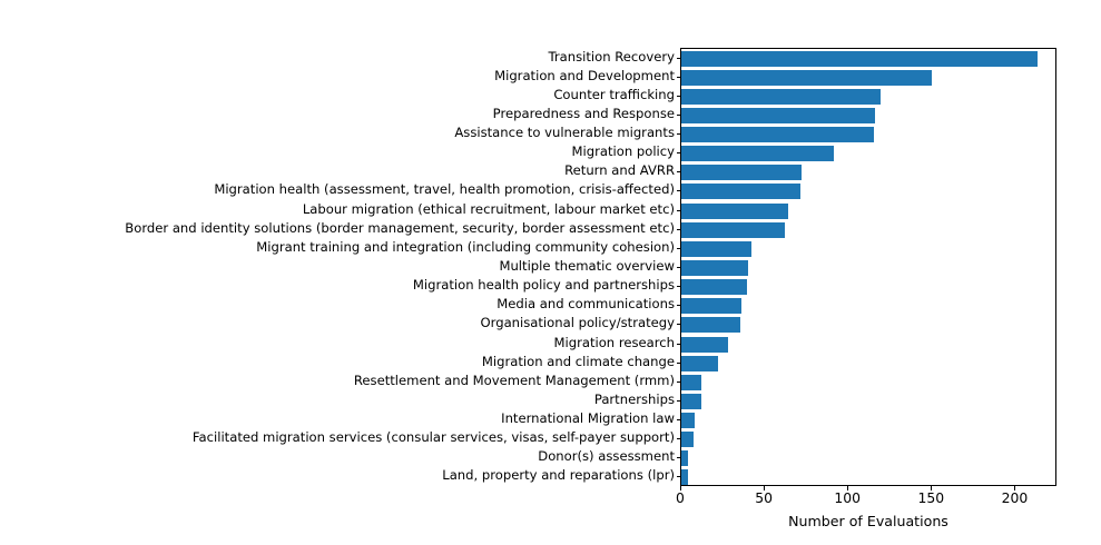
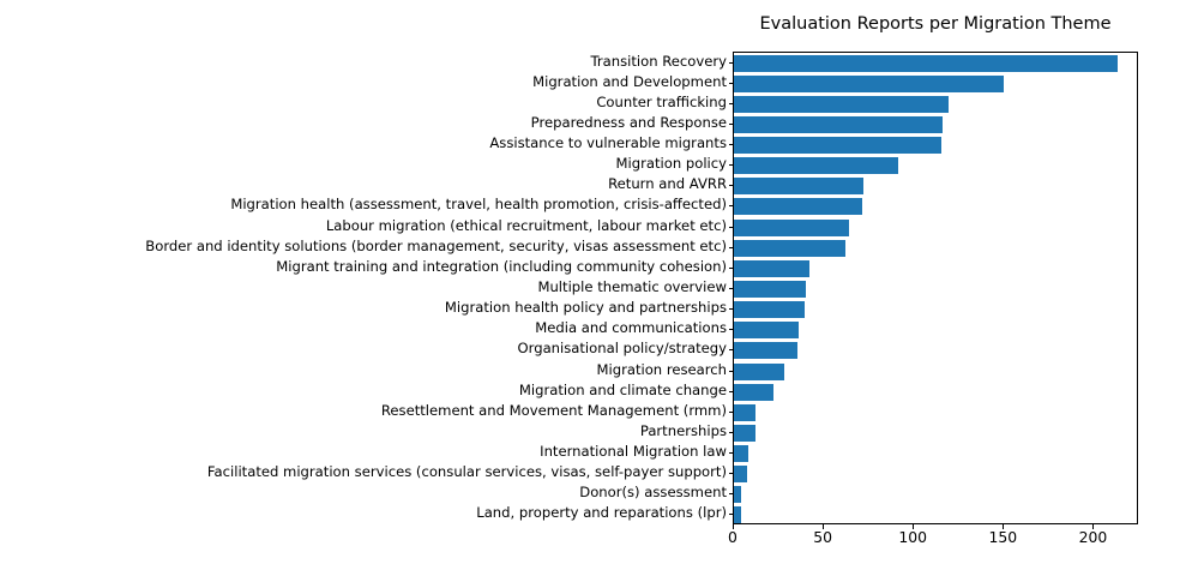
+ Evaluation Reports per Migration Theme
  Transition Recovery
  Migration and Development
  Counter trafficking
  Preparedness and Response
  Assistance to vulnerable migrants
  Migration policy
  Return and AVRR
  Migration health (assessment, travel, health promotion, crisis-affected)
  Labour migration (ethical recruitment, labour market etc)
- Border and identity solutions (border management, security, border assessment etc)
+ Border and identity solutions (border management, security, visas assessment etc)
  Migrant training and integration (including community cohesion)
  Multiple thematic overview
  Migration health policy and partnerships
  Media and communications
  Organisational policy/strategy
  Migration research
  Migration and climate change
  Resettlement and Movement Management (rmm)
  Partnerships
  International Migration law
  Facilitated migration services (consular services, visas, self-payer support)
  Donor(s) assessment
  Land, property and reparations (lpr)
  0
  50
  100
  150
  200
- Number of Evaluations
